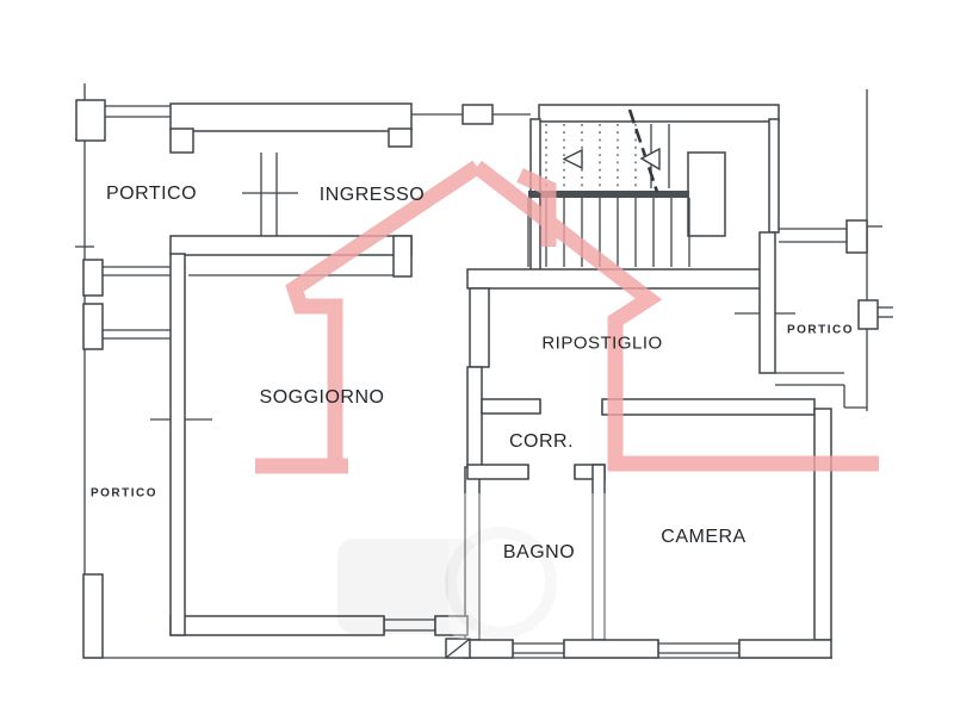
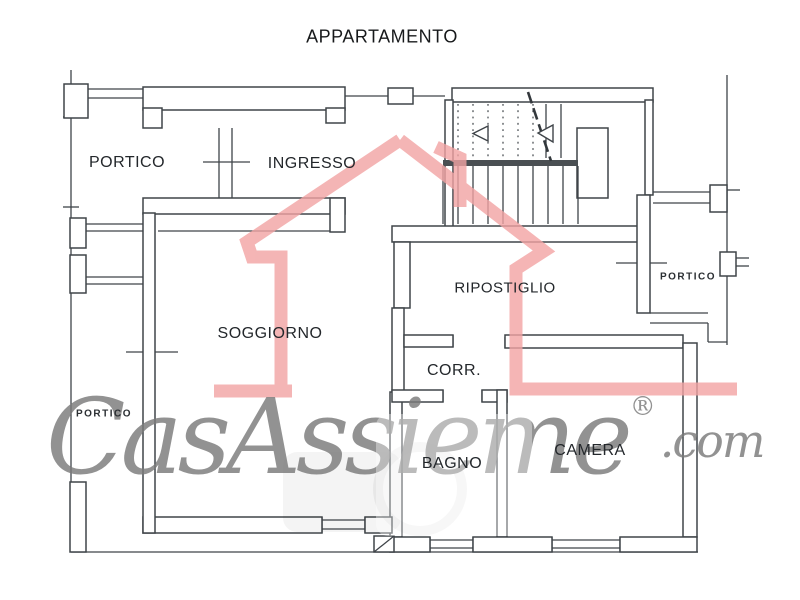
+ CasAssieme®.com
+ APPARTAMENTO
  PORTICO
  INGRESSO
  RIPOSTIGLIO
  SOGGIORNO
  CORR.
  BAGNO
  CAMERA
  PORTICO
  PORTICO
